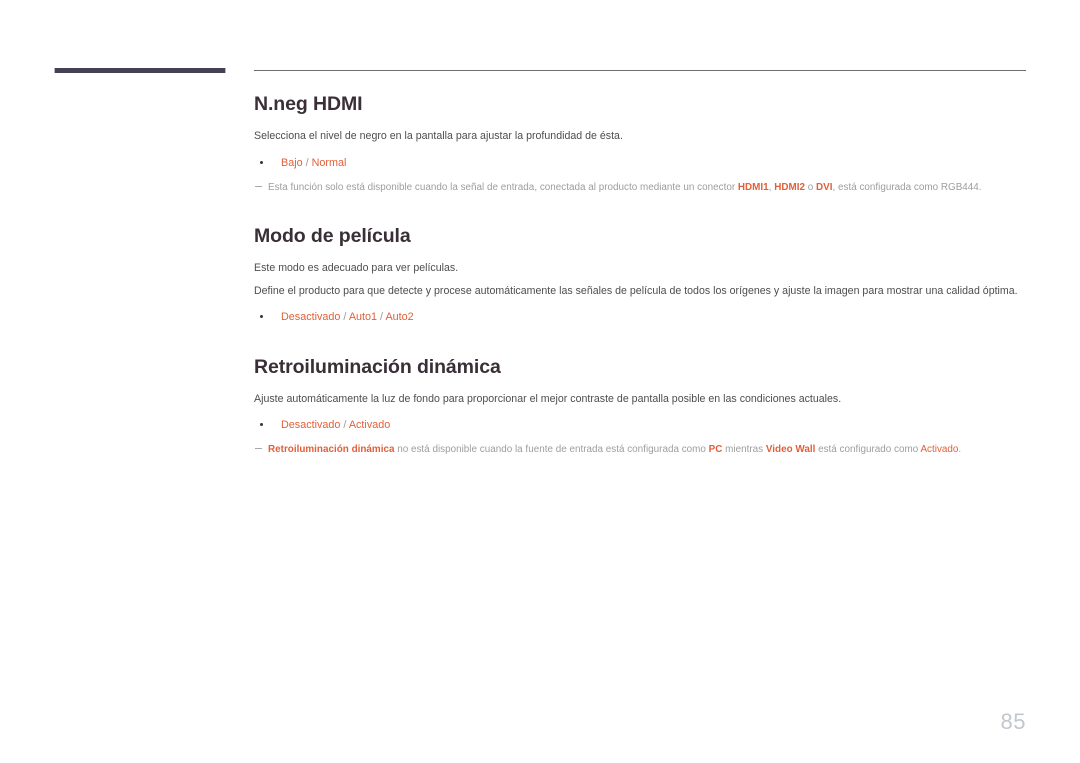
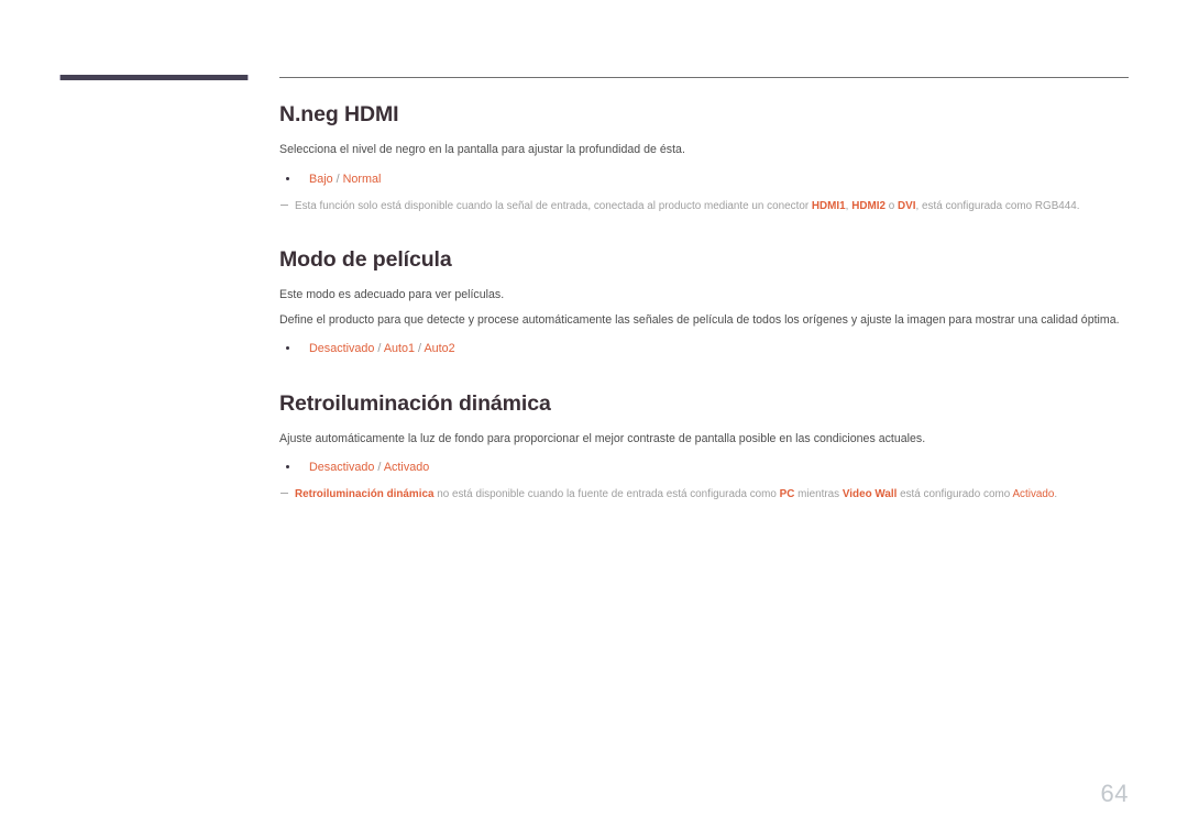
  N.neg HDMI
  Selecciona el nivel de negro en la pantalla para ajustar la profundidad de ésta.
  Bajo / Normal
  Esta función solo está disponible cuando la señal de entrada, conectada al producto mediante un conector HDMI1, HDMI2 o DVI, está configurada como RGB444.
  Modo de película
  Este modo es adecuado para ver películas.
  Define el producto para que detecte y procese automáticamente las señales de película de todos los orígenes y ajuste la imagen para mostrar una calidad óptima.
  Desactivado / Auto1 / Auto2
  Retroiluminación dinámica
  Ajuste automáticamente la luz de fondo para proporcionar el mejor contraste de pantalla posible en las condiciones actuales.
  Desactivado / Activado
  Retroiluminación dinámica no está disponible cuando la fuente de entrada está configurada como PC mientras Video Wall está configurado como Activado.
- 85
+ 64
